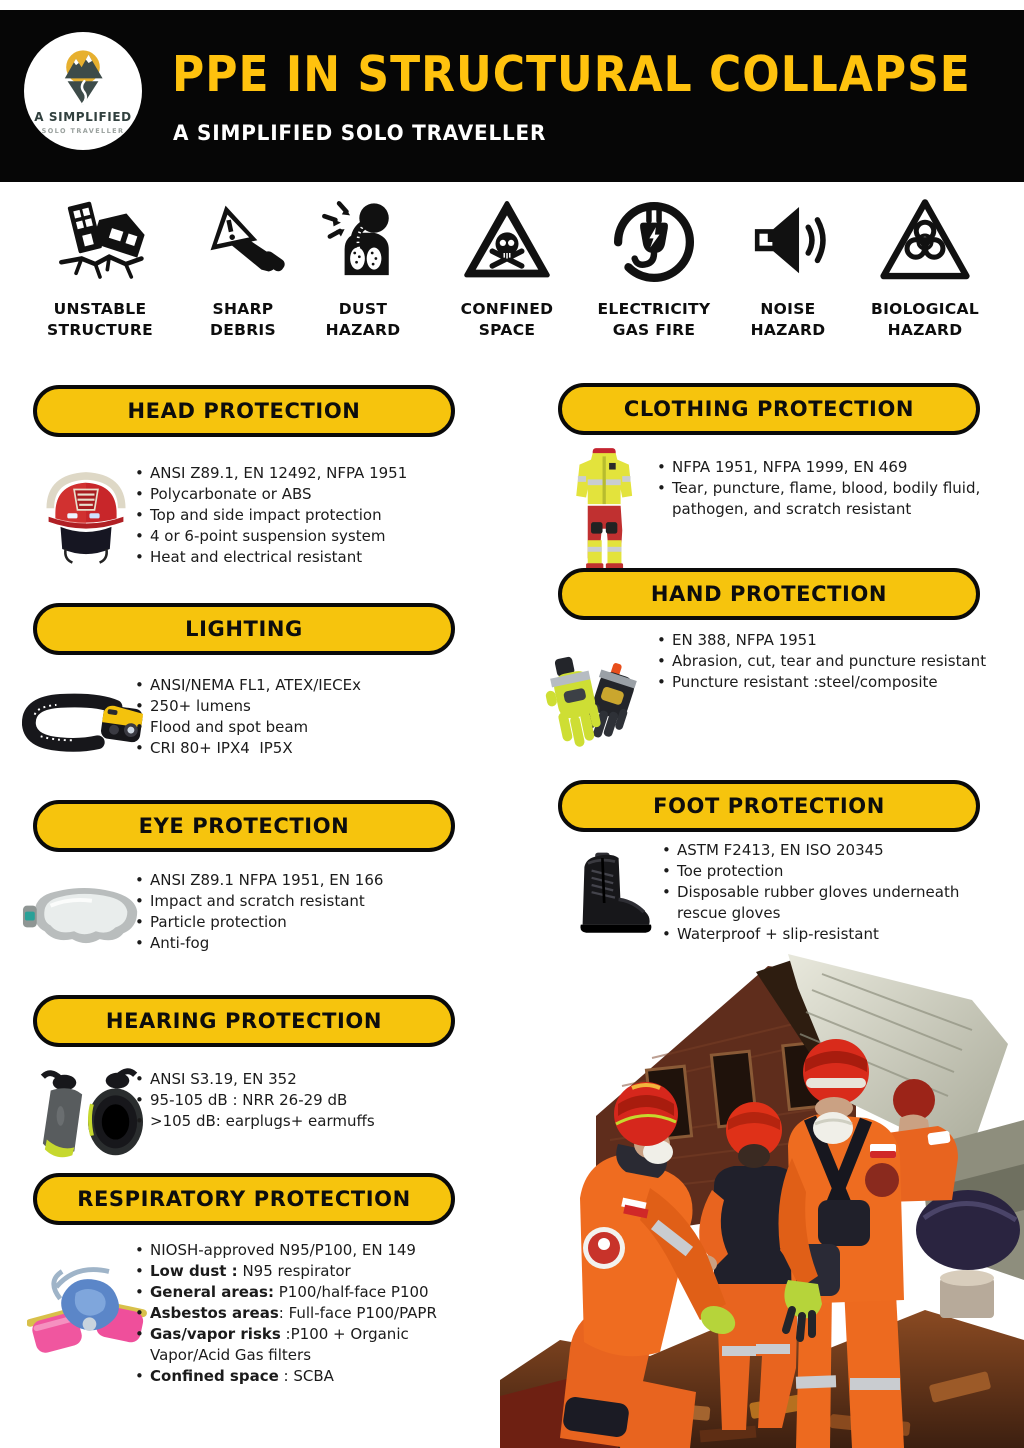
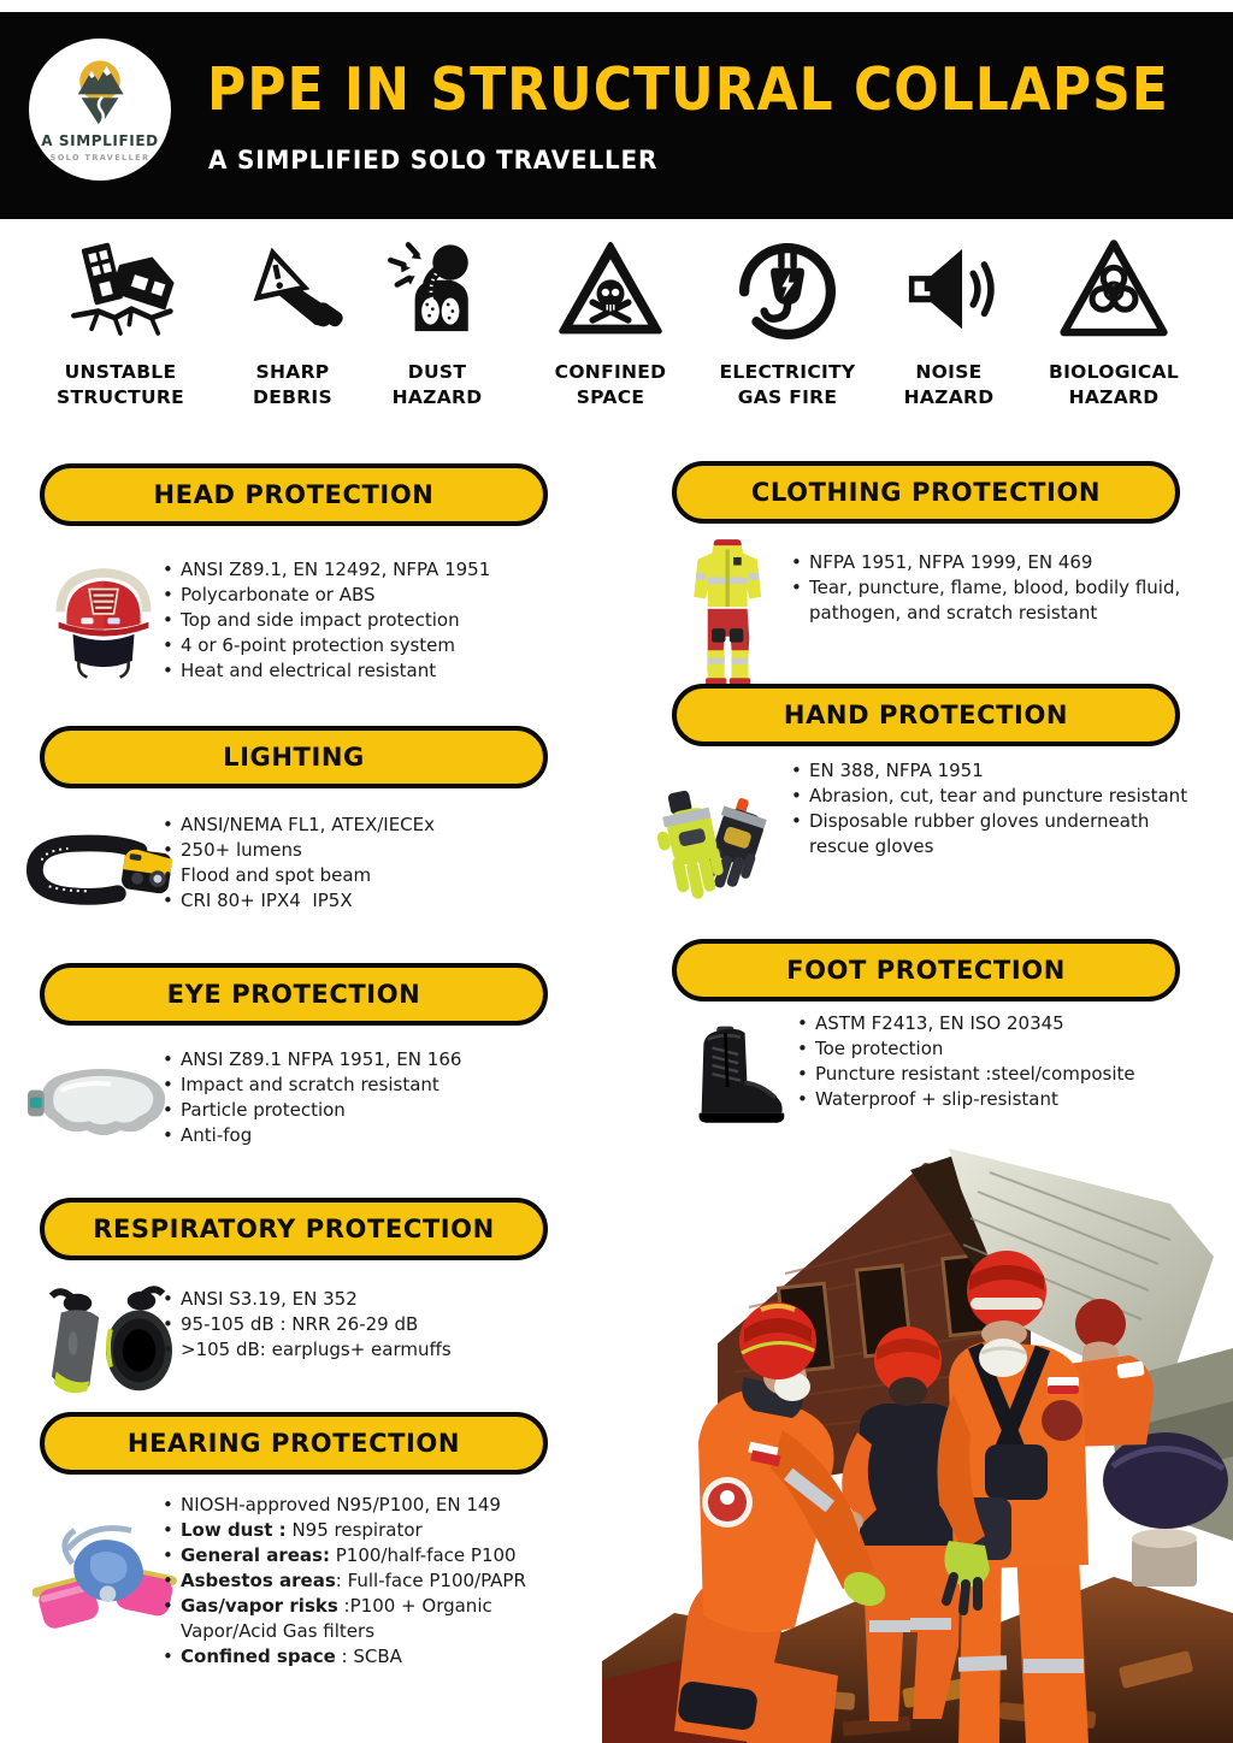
  A SIMPLIFIED
  SOLO TRAVELLER
  PPE IN STRUCTURAL COLLAPSE
  A SIMPLIFIED SOLO TRAVELLER
  UNSTABLE
  STRUCTURE
  SHARP
  DEBRIS
  DUST
  HAZARD
  CONFINED
  SPACE
  ELECTRICITY
  GAS FIRE
  NOISE
  HAZARD
  BIOLOGICAL
  HAZARD
  HEAD PROTECTION
  ANSI Z89.1, EN 12492, NFPA 1951
  Polycarbonate or ABS
  Top and side impact protection
- 4 or 6-point suspension system
+ 4 or 6-point protection system
  Heat and electrical resistant
  LIGHTING
  ANSI/NEMA FL1, ATEX/IECEx
  250+ lumens
  Flood and spot beam
  CRI 80+ IPX4 IP5X
  EYE PROTECTION
  ANSI Z89.1 NFPA 1951, EN 166
  Impact and scratch resistant
  Particle protection
  Anti-fog
- HEARING PROTECTION
+ RESPIRATORY PROTECTION
  ANSI S3.19, EN 352
  95-105 dB : NRR 26-29 dB
  >105 dB: earplugs+ earmuffs
- RESPIRATORY PROTECTION
+ HEARING PROTECTION
  NIOSH-approved N95/P100, EN 149
  Low dust : N95 respirator
  General areas: P100/half-face P100
  Asbestos areas: Full-face P100/PAPR
  Gas/vapor risks :P100 + Organic Vapor/Acid Gas filters
  Confined space : SCBA
  CLOTHING PROTECTION
  NFPA 1951, NFPA 1999, EN 469
  Tear, puncture, flame, blood, bodily fluid, pathogen, and scratch resistant
  HAND PROTECTION
  EN 388, NFPA 1951
  Abrasion, cut, tear and puncture resistant
- Puncture resistant :steel/composite
+ Disposable rubber gloves underneath rescue gloves
  FOOT PROTECTION
  ASTM F2413, EN ISO 20345
  Toe protection
- Disposable rubber gloves underneath rescue gloves
+ Puncture resistant :steel/composite
  Waterproof + slip-resistant
